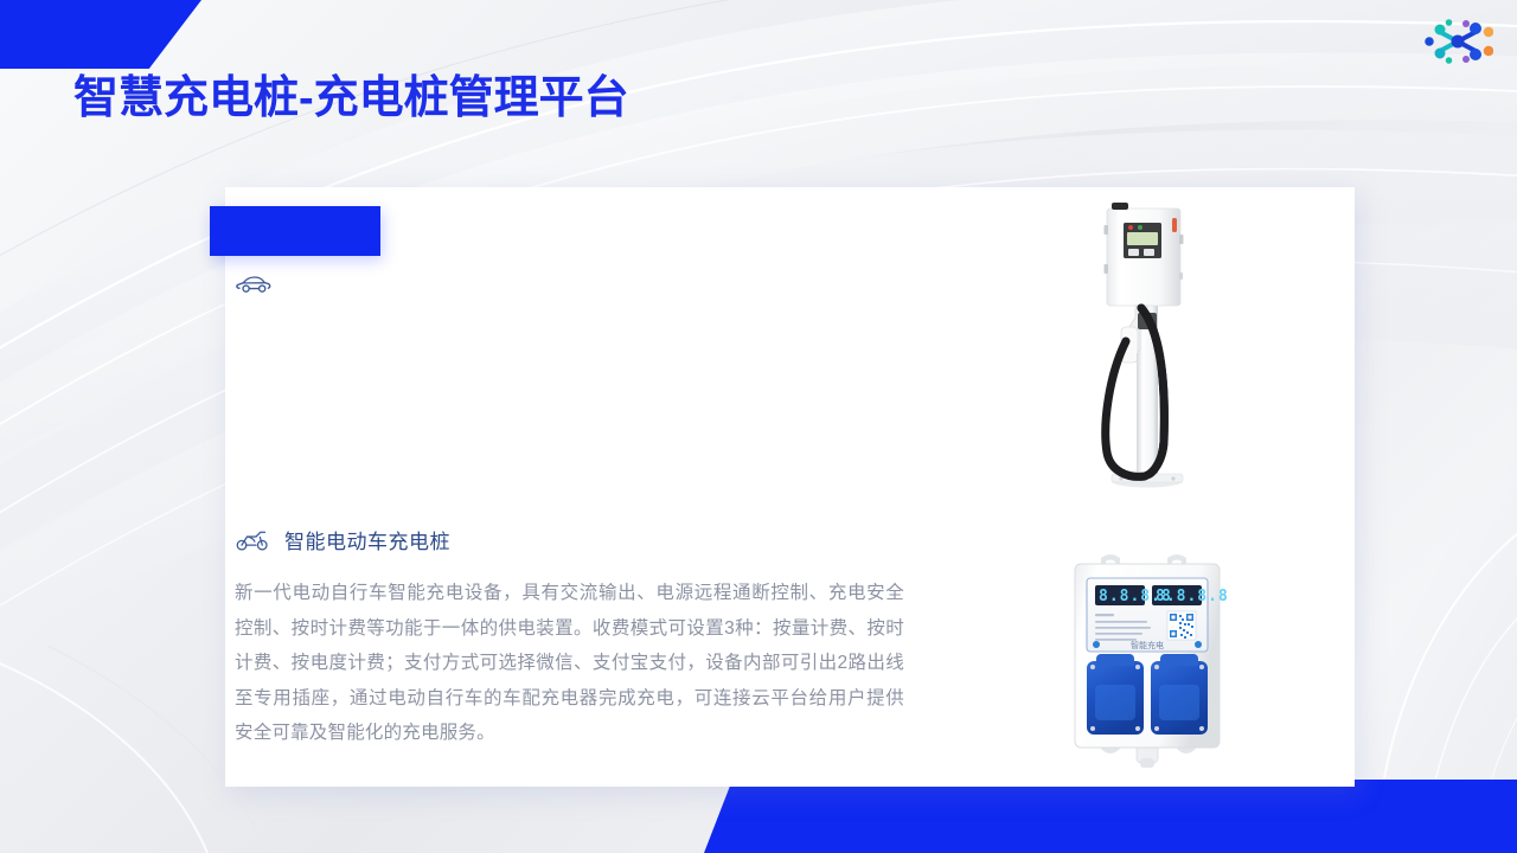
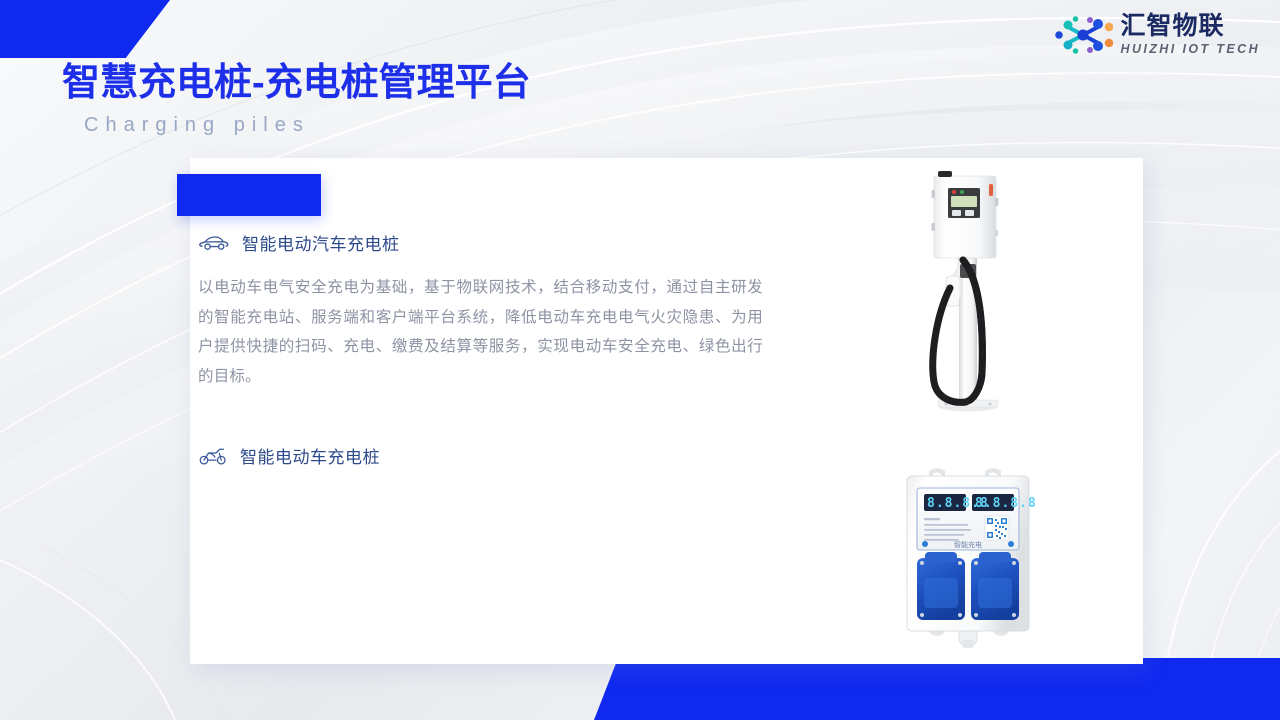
  智慧充电桩-充电桩管理平台
+ Charging piles
+ 汇智物联
+ HUIZHI IOT TECH
+ 智能电动汽车充电桩
+ 以电动车电气安全充电为基础，基于物联网技术，结合移动支付，通过自主研发的智能充电站、服务端和客户端平台系统，降低电动车充电电气火灾隐患、为用户提供快捷的扫码、充电、缴费及结算等服务，实现电动车安全充电、绿色出行的目标。
  智能电动车充电桩
- 新一代电动自行车智能充电设备，具有交流输出、电源远程通断控制、充电安全控制、按时计费等功能于一体的供电装置。收费模式可设置3种：按量计费、按时计费、按电度计费；支付方式可选择微信、支付宝支付，设备内部可引出2路出线至专用插座，通过电动自行车的车配充电器完成充电，可连接云平台给用户提供安全可靠及智能化的充电服务。
  8.8.8.8
  8.8.8.8
  智能充电
